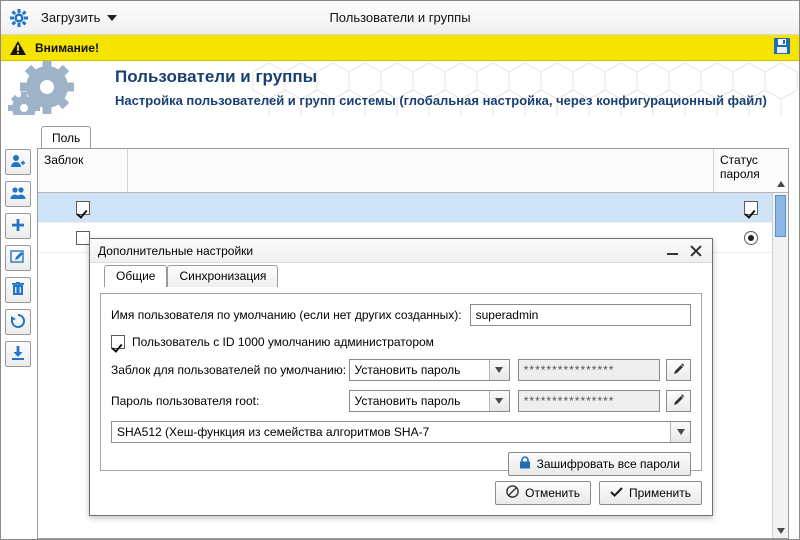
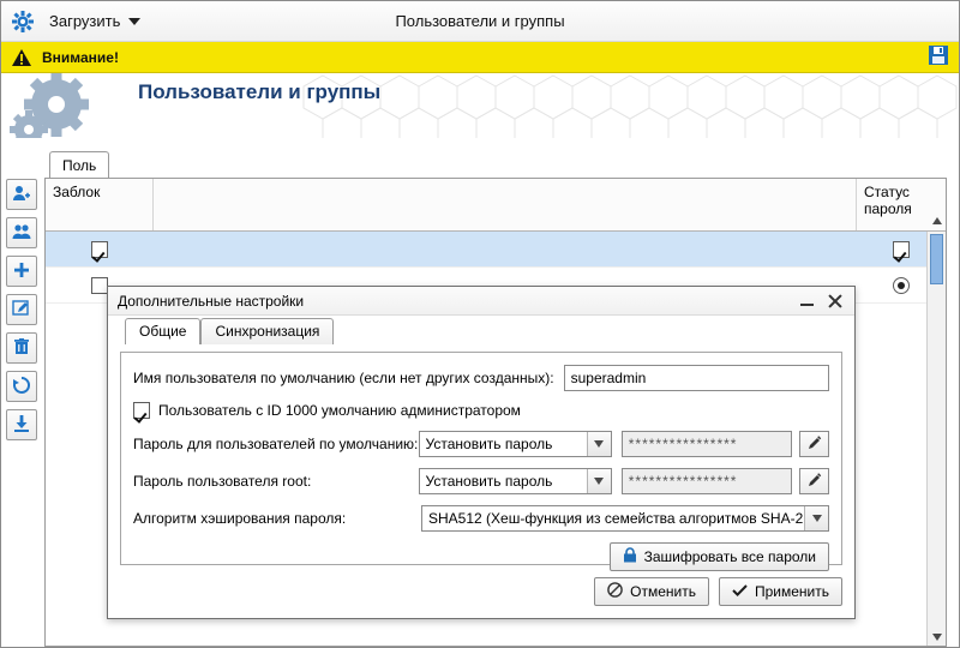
  Загрузить
  Пользователи и группы
  Внимание!
  Пользователи и группы
- Настройка пользователей и групп системы (глобальная настройка, через конфигурационный файл)
  Поль
  Заблок
  Статус
  пароля
  Дополнительные настройки
  Общие
  Синхронизация
  Имя пользователя по умолчанию (если нет других созданных):
  superadmin
  Пользователь с ID 1000 умолчанию администратором
- Заблок для пользователей по умолчанию:
+ Пароль для пользователей по умолчанию:
  Установить пароль
  ****************
  Пароль пользователя root:
  Установить пароль
  ****************
+ Алгоритм хэширования пароля:
- SHA512 (Хеш-функция из семейства алгоритмов SHA-7
+ SHA512 (Хеш-функция из семейства алгоритмов SHA-2
  Зашифровать все пароли
  Отменить
  Применить
